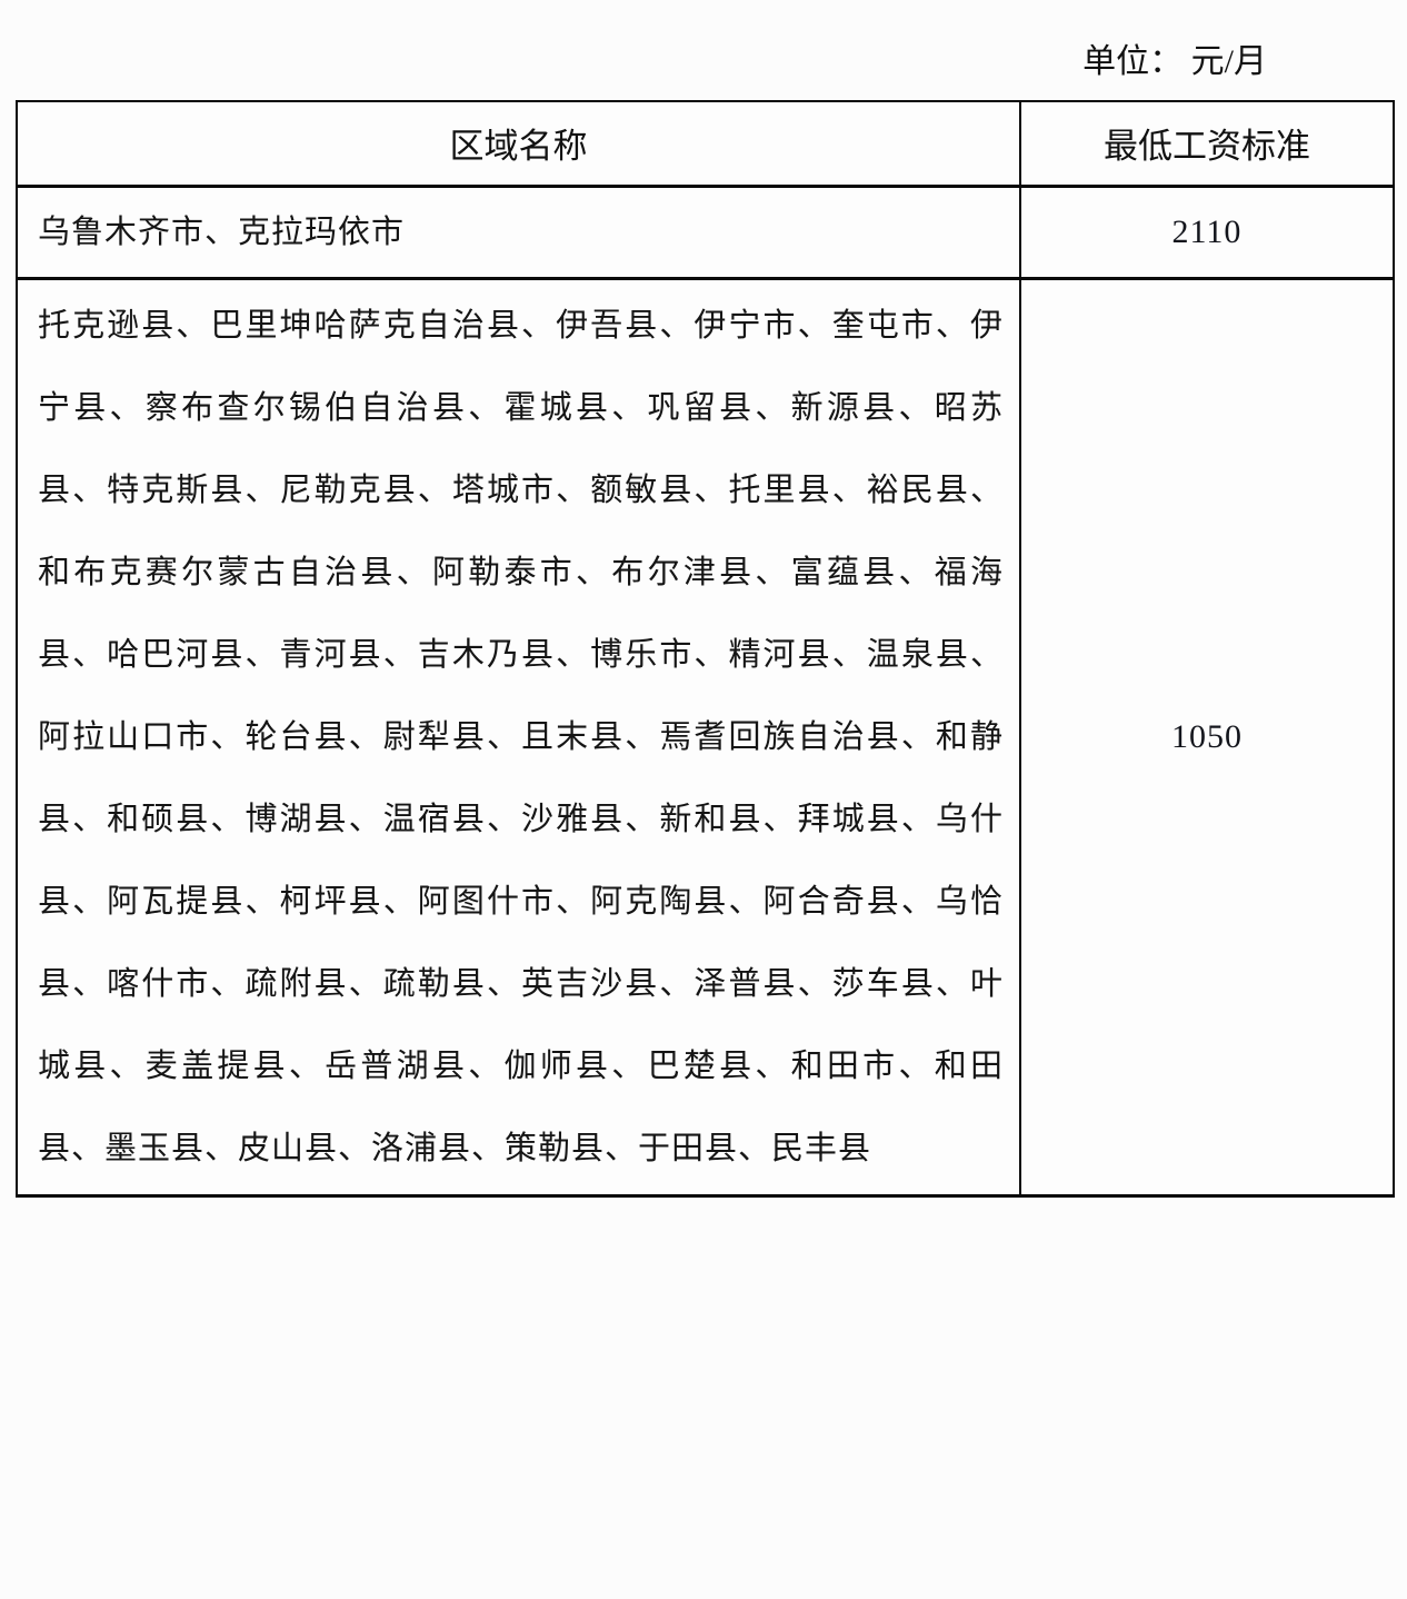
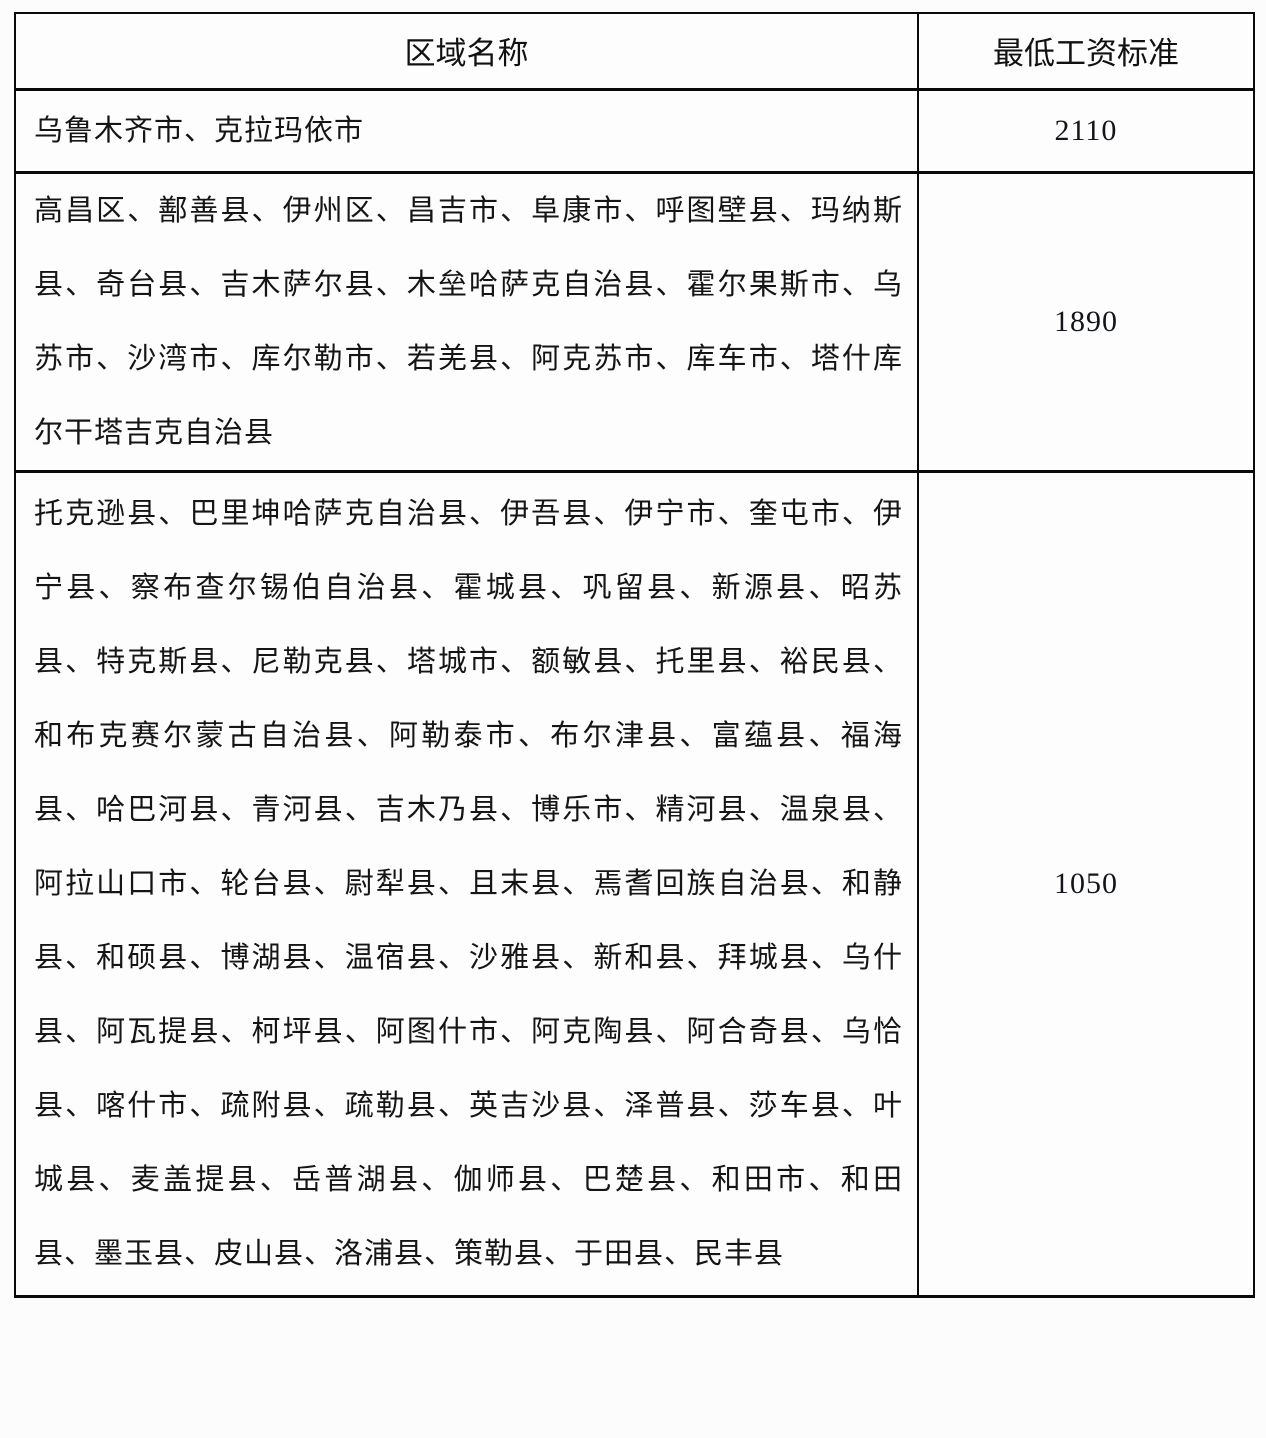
- 单位： 元/月
  区域名称	最低工资标准
  乌鲁木齐市、克拉玛依市	2110
+ 高昌区、鄯善县、伊州区、昌吉市、阜康市、呼图壁县、玛纳斯县、奇台县、吉木萨尔县、木垒哈萨克自治县、霍尔果斯市、乌苏市、沙湾市、库尔勒市、若羌县、阿克苏市、库车市、塔什库尔干塔吉克自治县	1890
  托克逊县、巴里坤哈萨克自治县、伊吾县、伊宁市、奎屯市、伊宁县、察布查尔锡伯自治县、霍城县、巩留县、新源县、昭苏县、特克斯县、尼勒克县、塔城市、额敏县、托里县、裕民县、和布克赛尔蒙古自治县、阿勒泰市、布尔津县、富蕴县、福海县、哈巴河县、青河县、吉木乃县、博乐市、精河县、温泉县、阿拉山口市、轮台县、尉犁县、且末县、焉耆回族自治县、和静县、和硕县、博湖县、温宿县、沙雅县、新和县、拜城县、乌什县、阿瓦提县、柯坪县、阿图什市、阿克陶县、阿合奇县、乌恰县、喀什市、疏附县、疏勒县、英吉沙县、泽普县、莎车县、叶城县、麦盖提县、岳普湖县、伽师县、巴楚县、和田市、和田县、墨玉县、皮山县、洛浦县、策勒县、于田县、民丰县	1050
